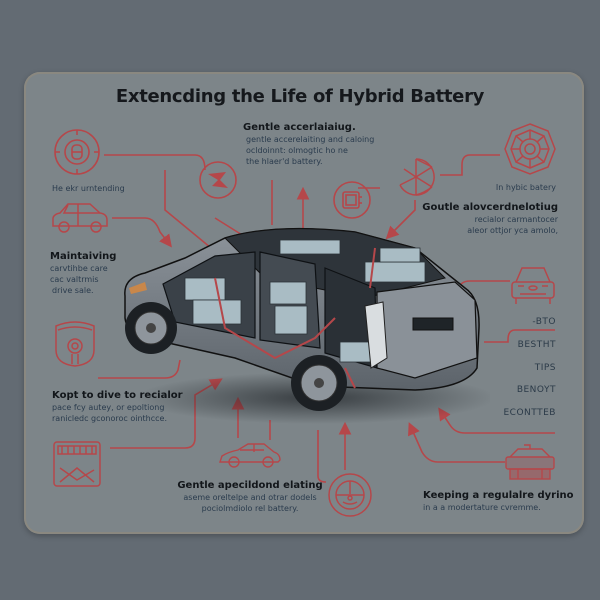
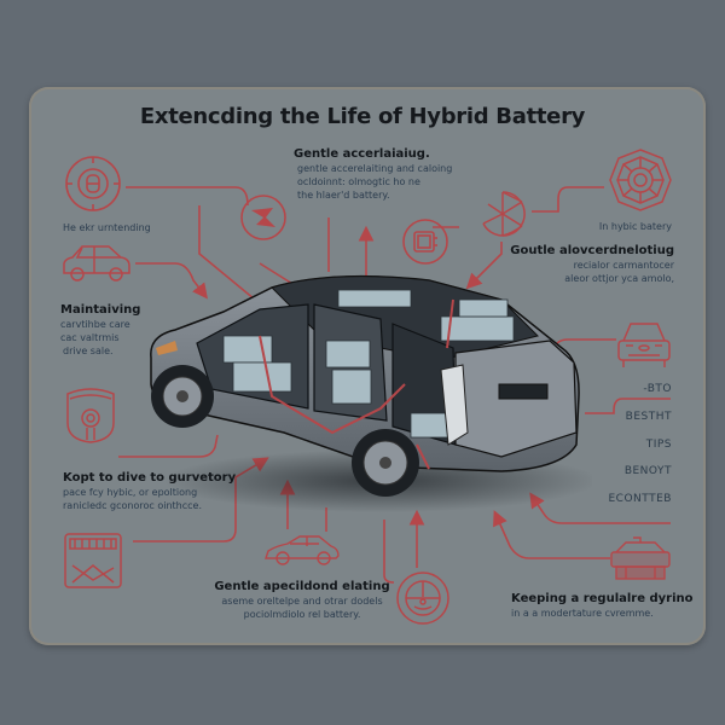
  Extencding the Life of Hybrid Battery
  Gentle accerlaiaiug.
  gentle accerelaiting and caloing
  ocldoinnt: olmogtic ho ne
  the hlaer'd battery.
  He ekr urntending
  Maintaiving
  carvtihbe care
  cac valtrmis
  drive sale.
- Kopt to dive to recialor
+ Kopt to dive to gurvetory
- pace fcy autey, or epoltiong
+ pace fcy hybic, or epoltiong
  ranicledc gconoroc ointhcce.
  Gentle apecildond elating
  aseme oreltelpe and otrar dodels
  pociolmdiolo rel battery.
  In hybic batery
  Goutle alovcerdnelotiug
  recialor carmantocer
  aleor ottjor yca amolo,
  -BTO
  BESTHT
  TIPS
  BENOYT
  ECONTTEB
  Keeping a regulalre dyrino
  in a a modertature cvremme.
